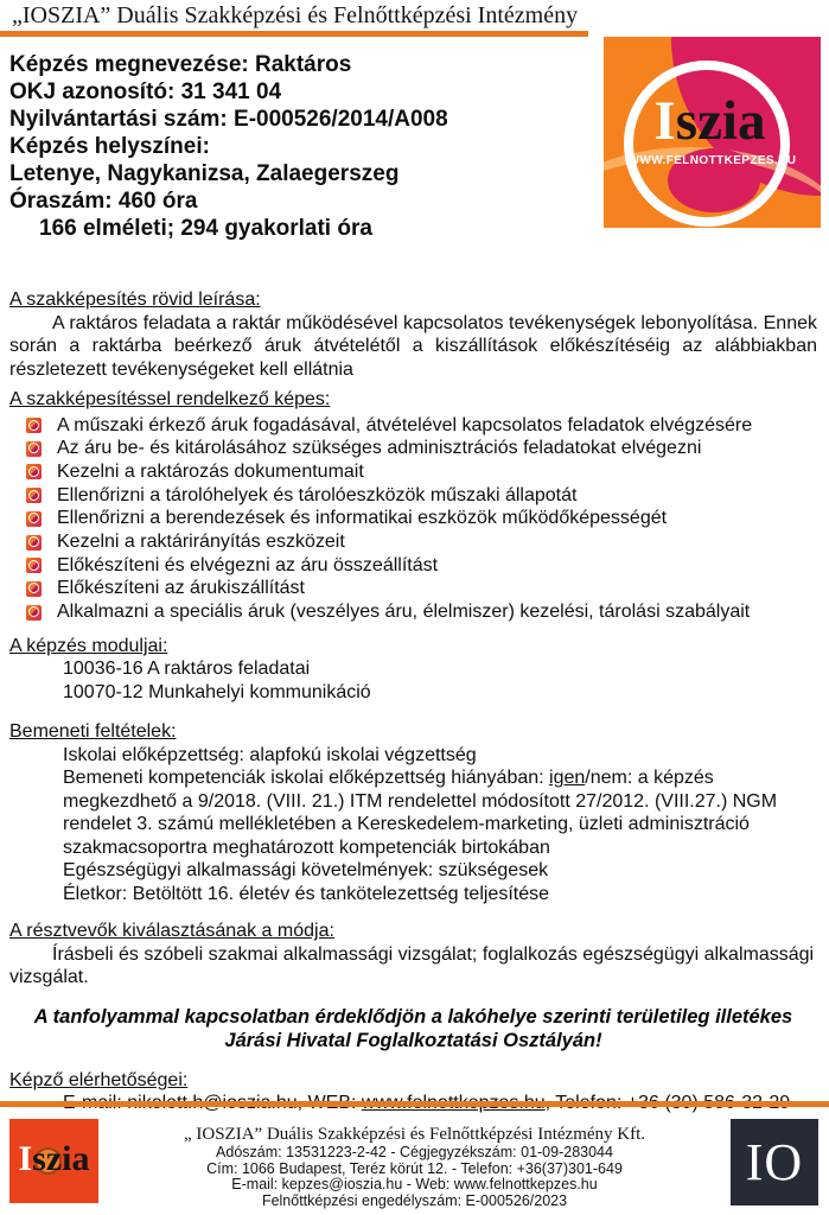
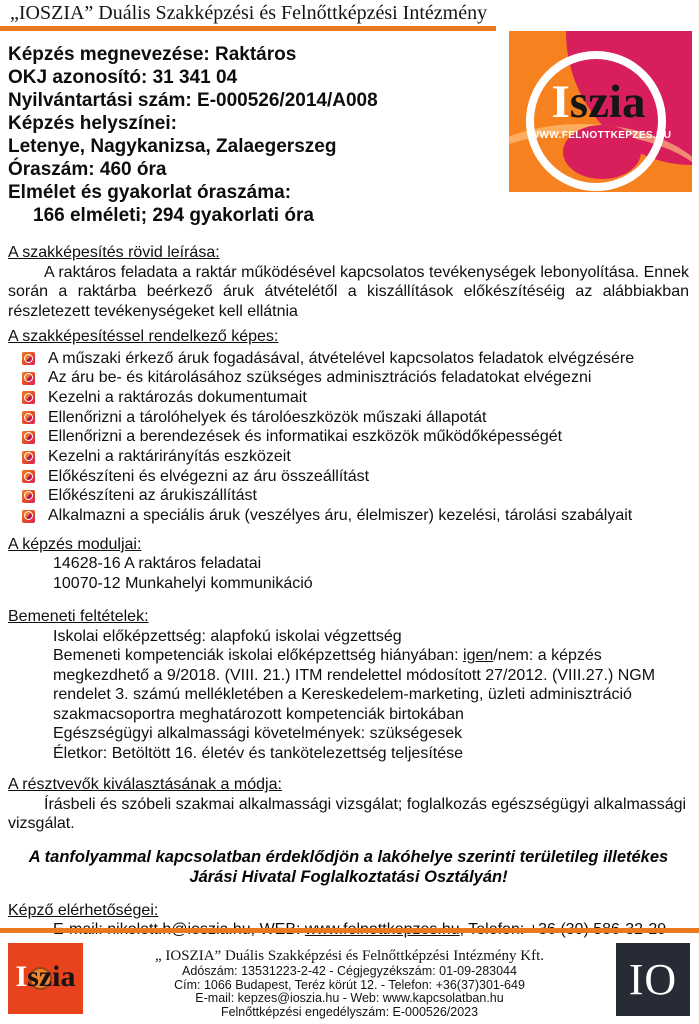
  „IOSZIA” Duális Szakképzési és Felnőttképzési Intézmény
  Iszia
  WWW.FELNOTTKEPZES.HU
  Képzés megnevezése: Raktáros
  OKJ azonosító: 31 341 04
  Nyilvántartási szám: E-000526/2014/A008
  Képzés helyszínei:
  Letenye, Nagykanizsa, Zalaegerszeg
  Óraszám: 460 óra
+ Elmélet és gyakorlat óraszáma:
  166 elméleti; 294 gyakorlati óra
  A szakképesítés rövid leírása:
  A raktáros feladata a raktár működésével kapcsolatos tevékenységek lebonyolítása. Ennek során a raktárba beérkező áruk átvételétől a kiszállítások előkészítéséig az alábbiakban részletezett tevékenységeket kell ellátnia
  A szakképesítéssel rendelkező képes:
  A műszaki érkező áruk fogadásával, átvételével kapcsolatos feladatok elvégzésére
  Az áru be- és kitárolásához szükséges adminisztrációs feladatokat elvégezni
  Kezelni a raktározás dokumentumait
  Ellenőrizni a tárolóhelyek és tárolóeszközök műszaki állapotát
  Ellenőrizni a berendezések és informatikai eszközök működőképességét
  Kezelni a raktárirányítás eszközeit
  Előkészíteni és elvégezni az áru összeállítást
  Előkészíteni az árukiszállítást
  Alkalmazni a speciális áruk (veszélyes áru, élelmiszer) kezelési, tárolási szabályait
  A képzés moduljai:
- 10036-16 A raktáros feladatai
+ 14628-16 A raktáros feladatai
  10070-12 Munkahelyi kommunikáció
  Bemeneti feltételek:
  Iskolai előképzettség: alapfokú iskolai végzettség
  Bemeneti kompetenciák iskolai előképzettség hiányában: igen/nem: a képzés megkezdhető a 9/2018. (VIII. 21.) ITM rendelettel módosított 27/2012. (VIII.27.) NGM rendelet 3. számú mellékletében a Kereskedelem-marketing, üzleti adminisztráció szakmacsoportra meghatározott kompetenciák birtokában
  Egészségügyi alkalmassági követelmények: szükségesek
  Életkor: Betöltött 16. életév és tankötelezettség teljesítése
  A résztvevők kiválasztásának a módja:
  Írásbeli és szóbeli szakmai alkalmassági vizsgálat; foglalkozás egészségügyi alkalmassági vizsgálat.
  A tanfolyammal kapcsolatban érdeklődjön a lakóhelye szerinti területileg illetékes Járási Hivatal Foglalkoztatási Osztályán!
  Képző elérhetőségei:
  Iszia
  „ IOSZIA” Duális Szakképzési és Felnőttképzési Intézmény Kft.
  Adószám: 13531223-2-42 - Cégjegyzékszám: 01-09-283044
  Cím: 1066 Budapest, Teréz körút 12. - Telefon: +36(37)301-649
- E-mail: kepzes@ioszia.hu - Web: www.felnottkepzes.hu
+ E-mail: kepzes@ioszia.hu - Web: www.kapcsolatban.hu
  Felnőttképzési engedélyszám: E-000526/2023
  IO
